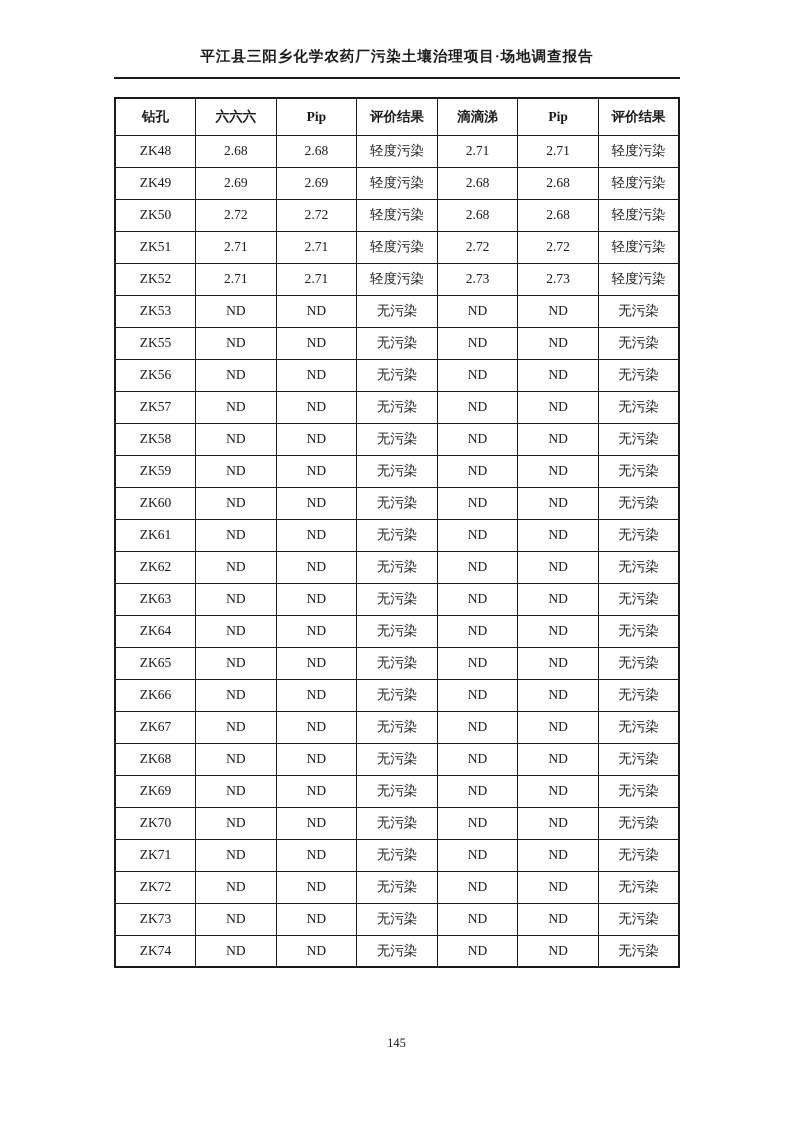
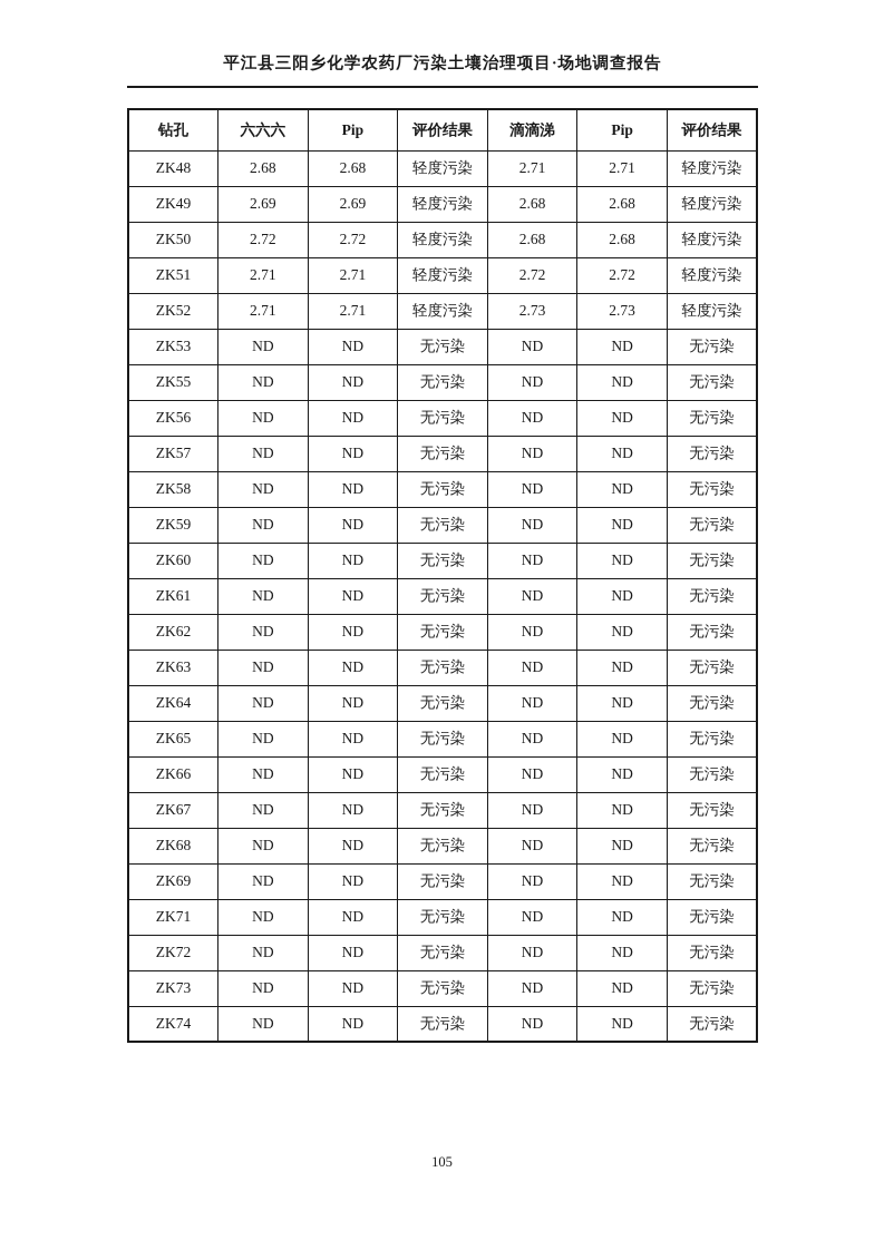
  平江县三阳乡化学农药厂污染土壤治理项目·场地调查报告
  钻孔	六六六	Pip	评价结果	滴滴涕	Pip	评价结果
  ZK48	2.68	2.68	轻度污染	2.71	2.71	轻度污染
  ZK49	2.69	2.69	轻度污染	2.68	2.68	轻度污染
  ZK50	2.72	2.72	轻度污染	2.68	2.68	轻度污染
  ZK51	2.71	2.71	轻度污染	2.72	2.72	轻度污染
  ZK52	2.71	2.71	轻度污染	2.73	2.73	轻度污染
  ZK53	ND	ND	无污染	ND	ND	无污染
  ZK55	ND	ND	无污染	ND	ND	无污染
  ZK56	ND	ND	无污染	ND	ND	无污染
  ZK57	ND	ND	无污染	ND	ND	无污染
  ZK58	ND	ND	无污染	ND	ND	无污染
  ZK59	ND	ND	无污染	ND	ND	无污染
  ZK60	ND	ND	无污染	ND	ND	无污染
  ZK61	ND	ND	无污染	ND	ND	无污染
  ZK62	ND	ND	无污染	ND	ND	无污染
  ZK63	ND	ND	无污染	ND	ND	无污染
  ZK64	ND	ND	无污染	ND	ND	无污染
  ZK65	ND	ND	无污染	ND	ND	无污染
  ZK66	ND	ND	无污染	ND	ND	无污染
  ZK67	ND	ND	无污染	ND	ND	无污染
  ZK68	ND	ND	无污染	ND	ND	无污染
  ZK69	ND	ND	无污染	ND	ND	无污染
- ZK70	ND	ND	无污染	ND	ND	无污染
  ZK71	ND	ND	无污染	ND	ND	无污染
  ZK72	ND	ND	无污染	ND	ND	无污染
  ZK73	ND	ND	无污染	ND	ND	无污染
  ZK74	ND	ND	无污染	ND	ND	无污染
- 145
+ 105
